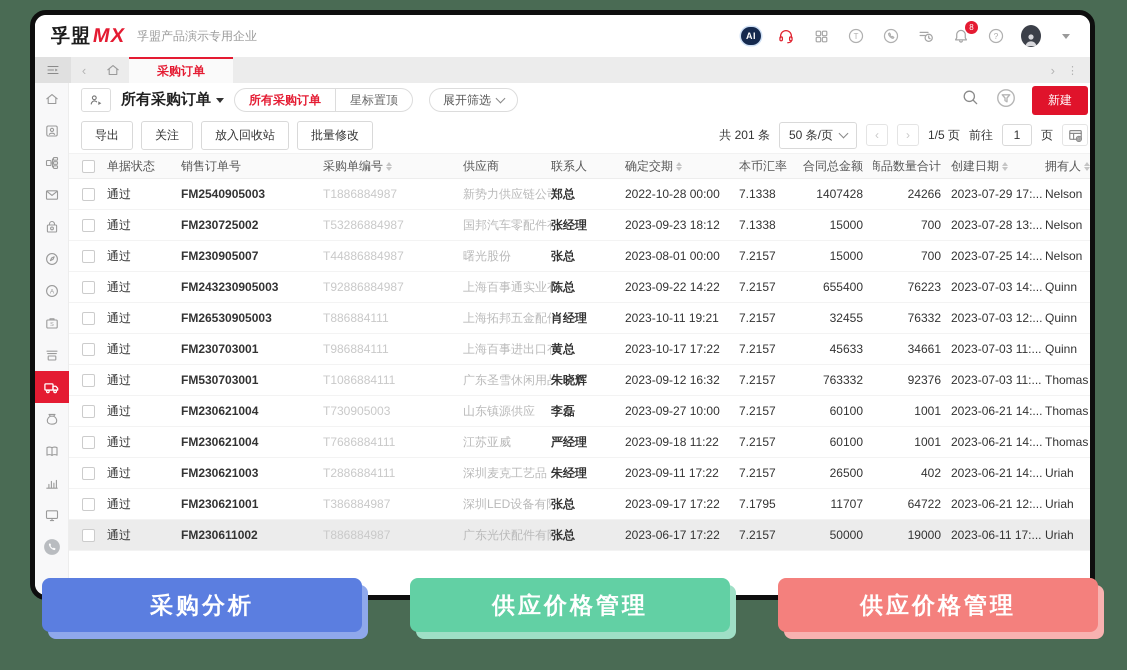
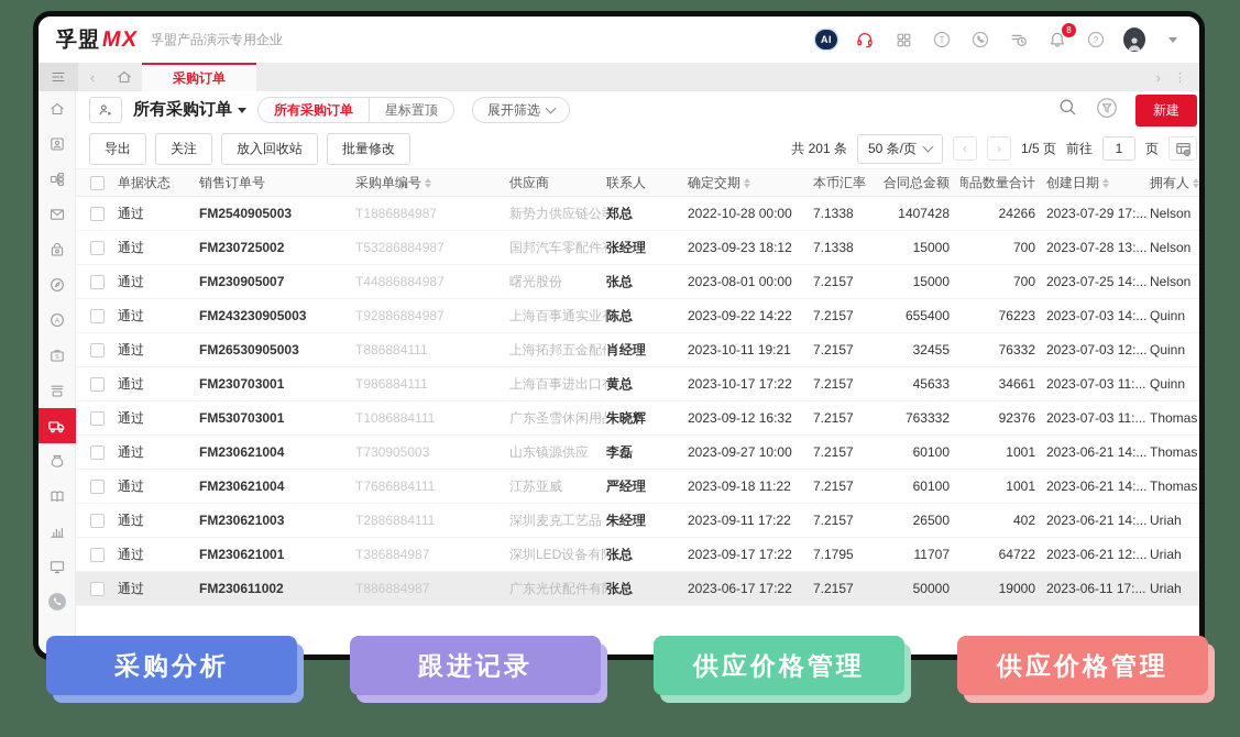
  孚盟
  孚盟产品演示专用企业
  AI
  T
  8
  ?
  ‹
  采购订单
  ›
  ⋮
  所有采购订单
  所有采购订单
  星标置顶
  展开筛选
  新建
  导出
  关注
  放入回收站
  批量修改
  共 201 条
  50 条/页
  ‹
  ›
  1/5 页
  前往
  1
  页
  单据状态
  销售订单号
  采购单编号
  供应商
  联系人
  确定交期
  本币汇率
  合同总金额
  商品数量合计
  创建日期
  拥有人
  通过
  FM2540905003
  T1886884987
  新势力供应链公
  郑总
  2022-10-28 00:00
  7.1338
  1407428
  24266
  2023-07-29 17:...
  Nelson
  通过
  FM230725002
  T53286884987
  张经理
  2023-09-23 18:12
  7.1338
  15000
  700
  2023-07-28 13:...
  Nelson
  通过
  FM230905007
  T44886884987
  曙光股份
  张总
  2023-08-01 00:00
  7.2157
  15000
  700
  2023-07-25 14:...
  Nelson
  通过
  FM243230905003
  T92886884987
  陈总
  2023-09-22 14:22
  7.2157
  655400
  76223
  2023-07-03 14:...
  Quinn
  通过
  FM26530905003
  T886884111
  肖经理
  2023-10-11 19:21
  7.2157
  32455
  76332
  2023-07-03 12:...
  Quinn
  通过
  FM230703001
  T986884111
  黄总
  2023-10-17 17:22
  7.2157
  45633
  34661
  2023-07-03 11:...
  Quinn
  通过
  FM530703001
  T1086884111
  朱晓辉
  2023-09-12 16:32
  7.2157
  763332
  92376
  2023-07-03 11:...
  Thomas
  通过
  FM230621004
  T730905003
  山东镇源供应
  李磊
  2023-09-27 10:00
  7.2157
  60100
  1001
  2023-06-21 14:...
  Thomas
  通过
  FM230621004
  T7686884111
  江苏亚威
  严经理
  2023-09-18 11:22
  7.2157
  60100
  1001
  2023-06-21 14:...
  Thomas
  通过
  FM230621003
  T2886884111
  深圳麦克工艺品
  朱经理
  2023-09-11 17:22
  7.2157
  26500
  402
  2023-06-21 14:...
  Uriah
  通过
  FM230621001
  T386884987
  张总
  2023-09-17 17:22
  7.1795
  11707
  64722
  2023-06-21 12:...
  Uriah
  通过
  FM230611002
  T886884987
  张总
  2023-06-17 17:22
  7.2157
  50000
  19000
  2023-06-11 17:...
  Uriah
  采购分析
+ 跟进记录
  供应价格管理
  供应价格管理
